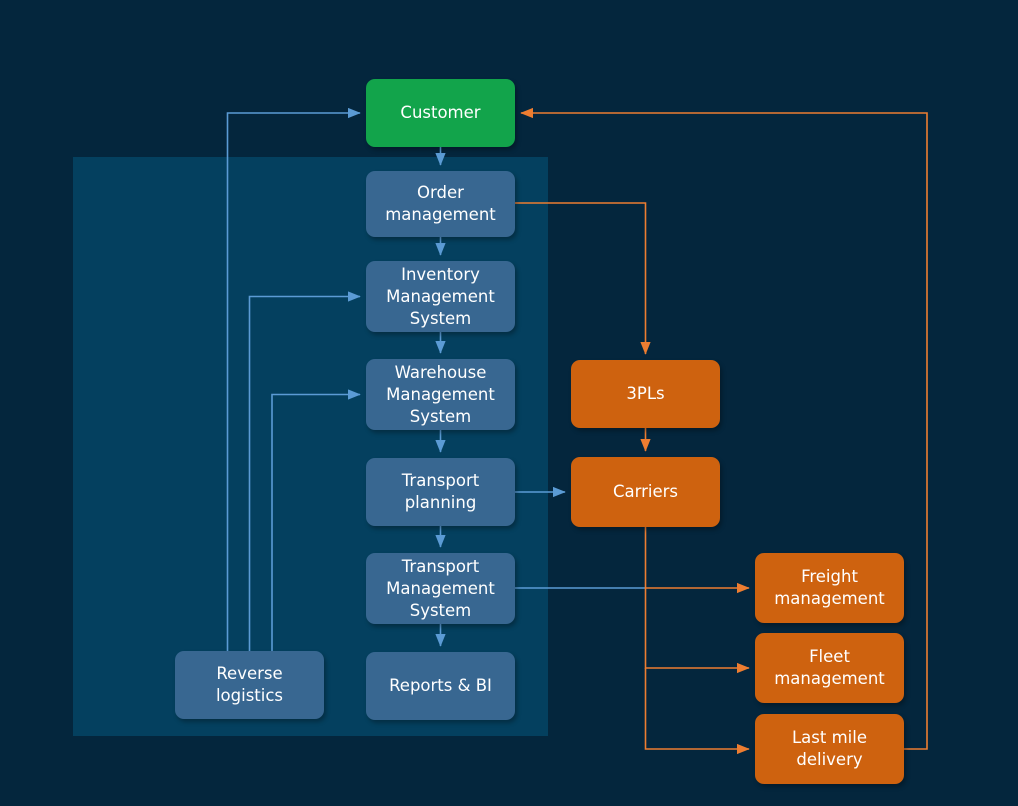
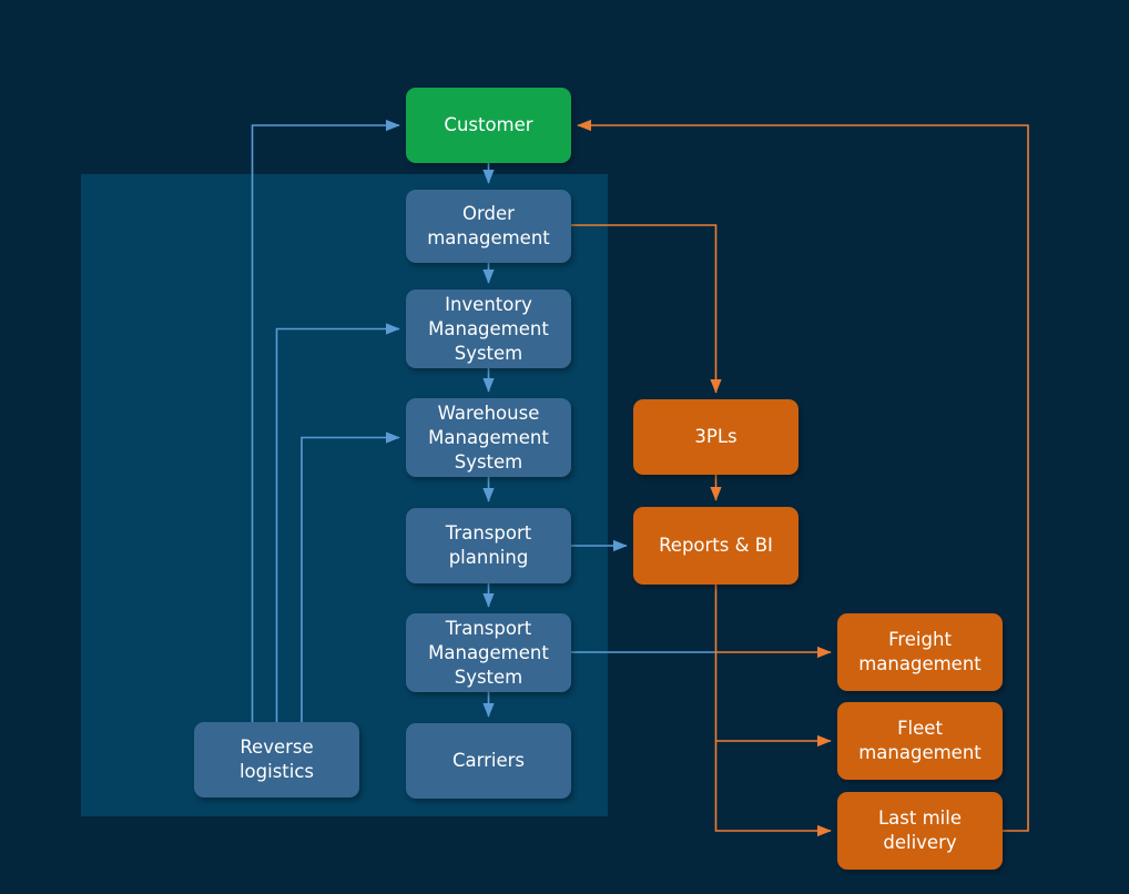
  Customer
  Order
  management
  Inventory
  Management
  System
  Warehouse
  Management
  System
  Transport
  planning
  Transport
  Management
  System
- Reports & BI
+ Carriers
  Reverse
  logistics
  3PLs
- Carriers
+ Reports & BI
  Freight
  management
  Fleet
  management
  Last mile
  delivery
